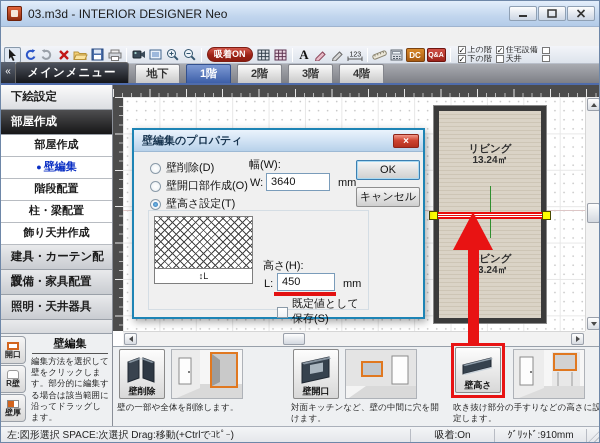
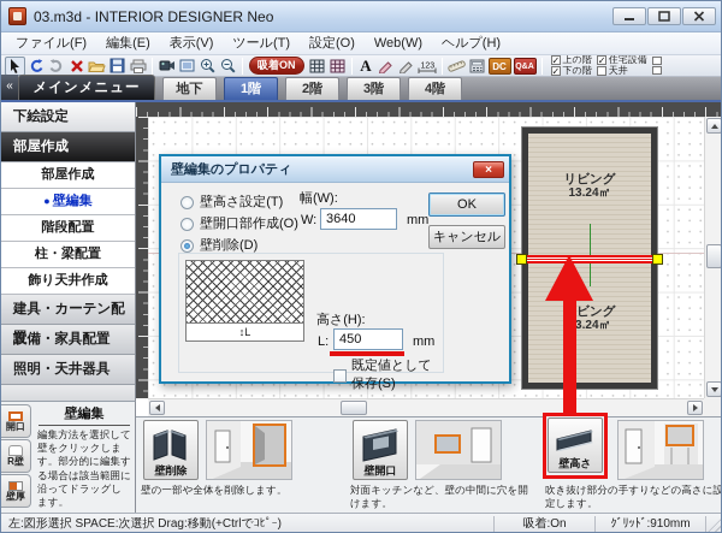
  03.m3d - INTERIOR DESIGNER Neo
+ ファイル(F)
+ 編集(E)
+ 表示(V)
+ ツール(T)
+ 設定(O)
+ Web(W)
+ ヘルプ(H)
  吸着ON
  A
  DC
  ✓
  上の階
  ✓
  下の階
  ✓
  住宅設備
  天井
  «
  メインメニュー
  地下
  1階
  2階
  3階
  4階
  下絵設定
  部屋作成
  部屋作成
  ● 壁編集
  階段配置
  柱・梁配置
  飾り天井作成
  建具・カーテン配
  設備・家具配置
  照明・天井器具
  開口
  R壁
  壁厚
  壁編集
  編集方法を選択して壁をクリックします。部分的に編集する場合は該当範囲に沿ってドラッグします。
  リビング
  13.24㎡
  ビング
  3.24㎡
  壁編集のプロパティ
  ×
- 壁削除(D)
+ 壁高さ設定(T)
  壁開口部作成(O)
- 壁高さ設定(T)
+ 壁削除(D)
  幅(W):
  W:
  3640
  mm
  OK
  キャンセル
  ↕L
  高さ(H):
  L:
  450
  mm
  既定値として保存(S)
  壁削除
  壁の一部や全体を削除します。
  壁開口
  対面キッチンなど、壁の中間に穴を開けます。
  壁高さ
  吹き抜け部分の手すりなどの高さに設定します。
  左:図形選択 SPACE:次選択 Drag:移動(+Ctrlでｺﾋﾟｰ)
  吸着:On
  ｸﾞﾘｯﾄﾞ:910mm
